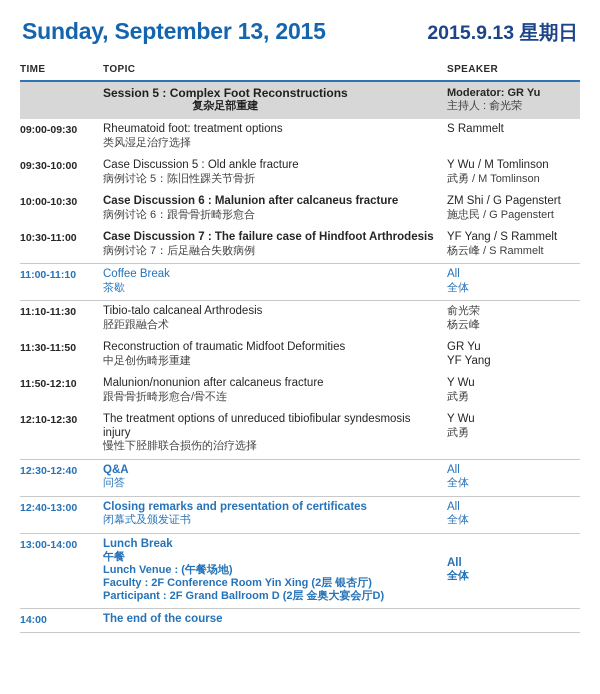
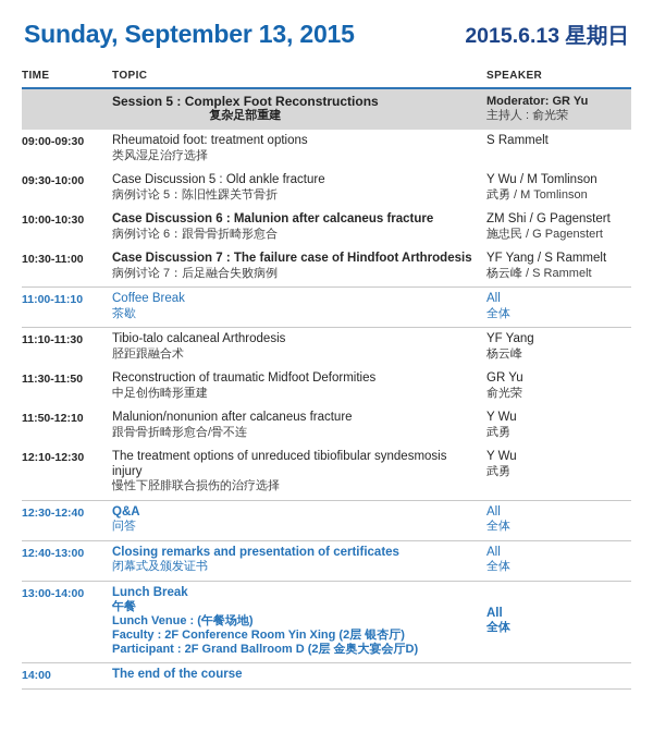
  Sunday, September 13, 2015
- 2015.9.13 星期日
+ 2015.6.13 星期日
  TIME
  TOPIC
  SPEAKER
  Session 5 : Complex Foot Reconstructions
  复杂足部重建
  Moderator: GR Yu
  主持人 : 俞光荣
  09:00-09:30
  Rheumatoid foot: treatment options
  类风湿足治疗选择
  S Rammelt
  09:30-10:00
  Case Discussion 5 : Old ankle fracture
  病例讨论 5：陈旧性踝关节骨折
  Y Wu / M Tomlinson
  武勇 / M Tomlinson
  10:00-10:30
  Case Discussion 6 : Malunion after calcaneus fracture
  病例讨论 6：跟骨骨折畸形愈合
  ZM Shi / G Pagenstert
  施忠民 / G Pagenstert
  10:30-11:00
  Case Discussion 7 : The failure case of Hindfoot Arthrodesis
  病例讨论 7：后足融合失败病例
  YF Yang / S Rammelt
  杨云峰 / S Rammelt
  11:00-11:10
  Coffee Break
  茶歇
  All
  全体
  11:10-11:30
  Tibio-talo calcaneal Arthrodesis
  胫距跟融合术
- 俞光荣
+ YF Yang
  杨云峰
  11:30-11:50
  Reconstruction of traumatic Midfoot Deformities
  中足创伤畸形重建
  GR Yu
- YF Yang
+ 俞光荣
  11:50-12:10
  Malunion/nonunion after calcaneus fracture
  跟骨骨折畸形愈合/骨不连
  Y Wu
  武勇
  12:10-12:30
  The treatment options of unreduced tibiofibular syndesmosis injury
  慢性下胫腓联合损伤的治疗选择
  Y Wu
  武勇
  12:30-12:40
  Q&A
  问答
  All
  全体
  12:40-13:00
  Closing remarks and presentation of certificates
  闭幕式及颁发证书
  All
  全体
  13:00-14:00
  Lunch Break
  午餐
  Lunch Venue : (午餐场地)
  Faculty : 2F Conference Room Yin Xing (2层 银杏厅)
  Participant : 2F Grand Ballroom D (2层 金奥大宴会厅D)
  All
  全体
  14:00
  The end of the course
